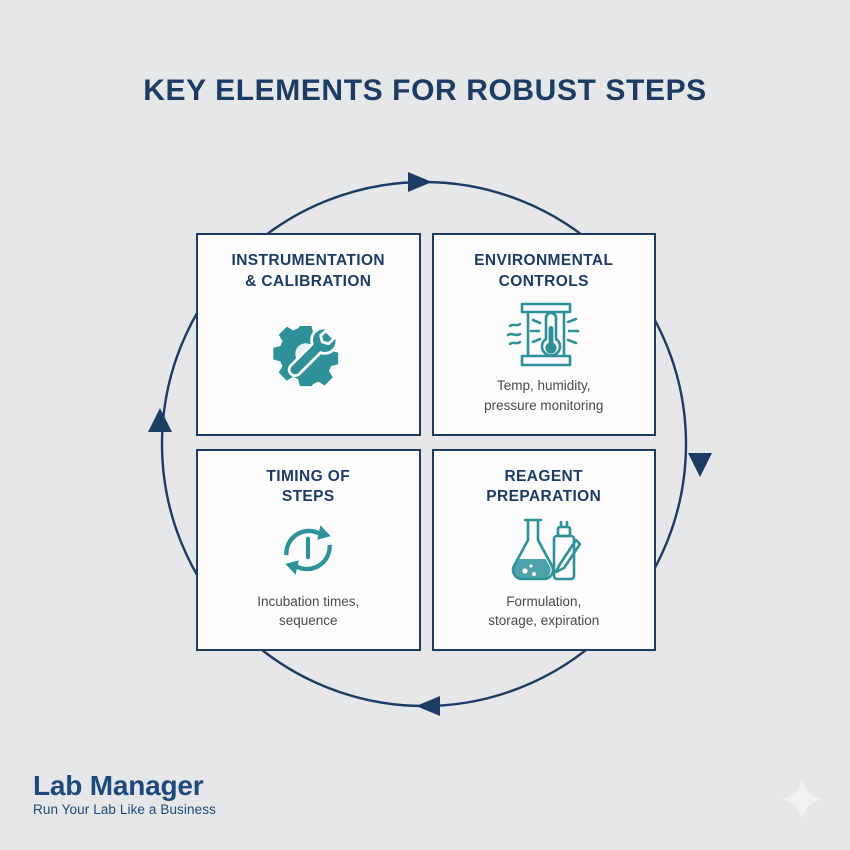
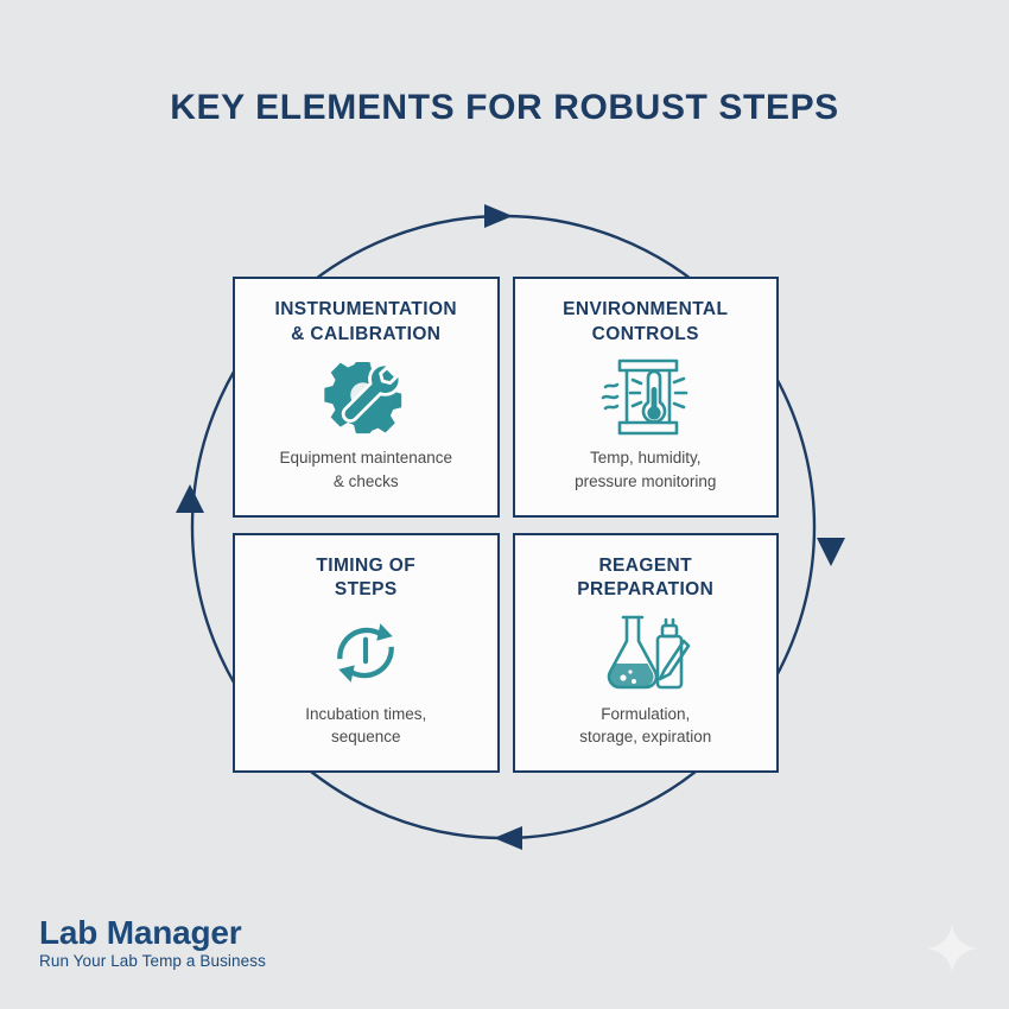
  KEY ELEMENTS FOR ROBUST STEPS
  INSTRUMENTATION
  & CALIBRATION
+ Equipment maintenance
+ & checks
  ENVIRONMENTAL
  CONTROLS
  Temp, humidity,
  pressure monitoring
  TIMING OF
  STEPS
  Incubation times,
  sequence
  REAGENT
  PREPARATION
  Formulation,
  storage, expiration
  Lab Manager
- Run Your Lab Like a Business
+ Run Your Lab Temp a Business
